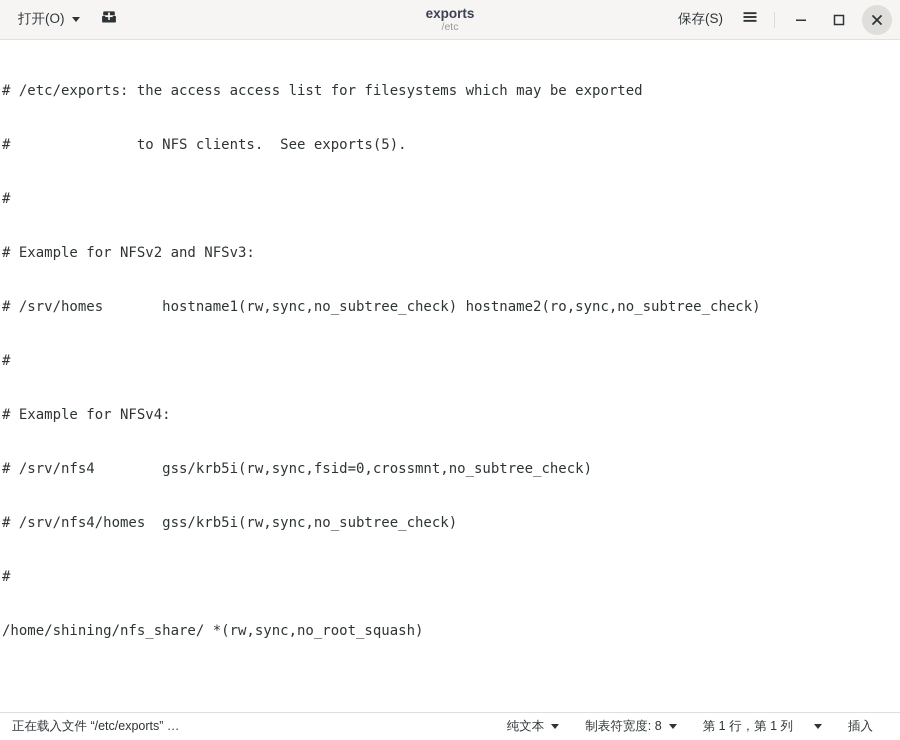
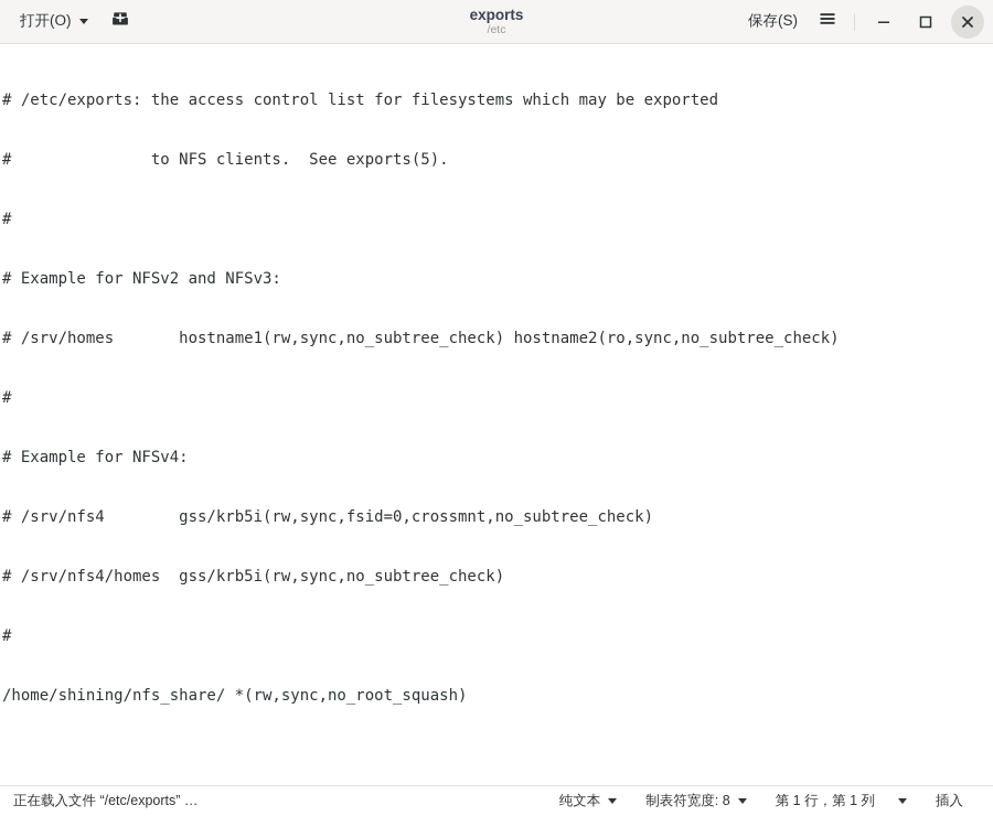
  打开(O)
  exports
  /etc
  保存(S)
- # /etc/exports: the access access list for filesystems which may be exported
+ # /etc/exports: the access control list for filesystems which may be exported
  # to NFS clients. See exports(5).
  #
  # Example for NFSv2 and NFSv3:
  # /srv/homes hostname1(rw,sync,no_subtree_check) hostname2(ro,sync,no_subtree_check)
  #
  # Example for NFSv4:
  # /srv/nfs4 gss/krb5i(rw,sync,fsid=0,crossmnt,no_subtree_check)
  # /srv/nfs4/homes gss/krb5i(rw,sync,no_subtree_check)
  #
  /home/shining/nfs_share/ *(rw,sync,no_root_squash)
  正在载入文件 “/etc/exports” …
  纯文本
  制表符宽度: 8
  第 1 行，第 1 列
  插入
